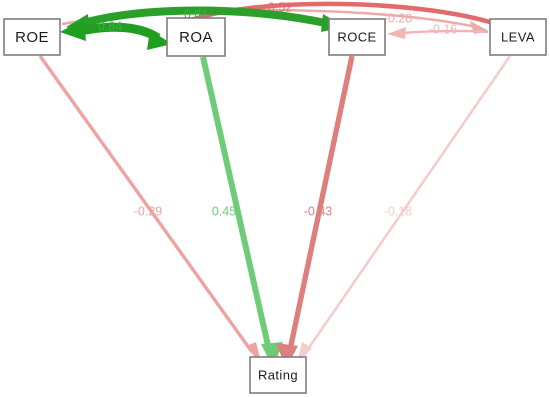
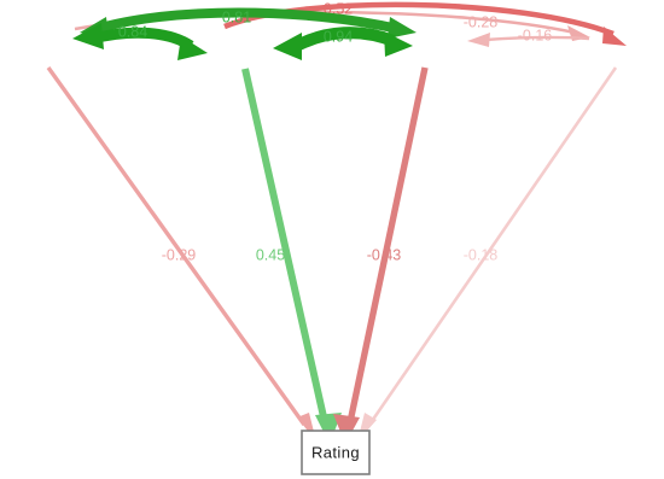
  -0.28
  -0.52
  -0.16
  0.81
  0.84
+ 0.94
  -0.29
  0.45
  -0.43
  -0.18
- ROE
- ROA
- ROCE
- LEVA
  Rating
